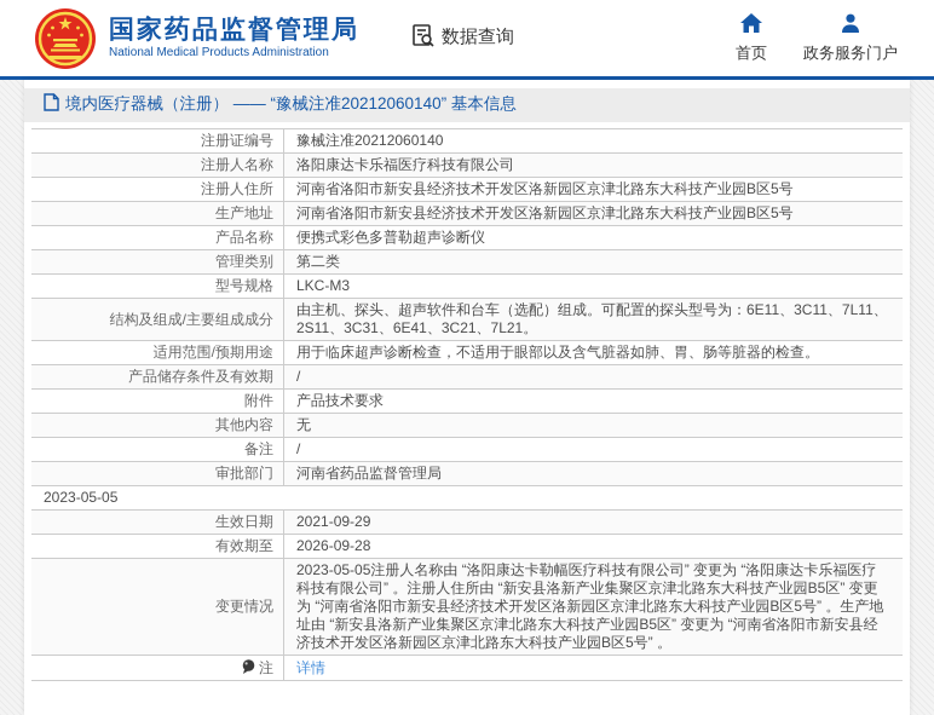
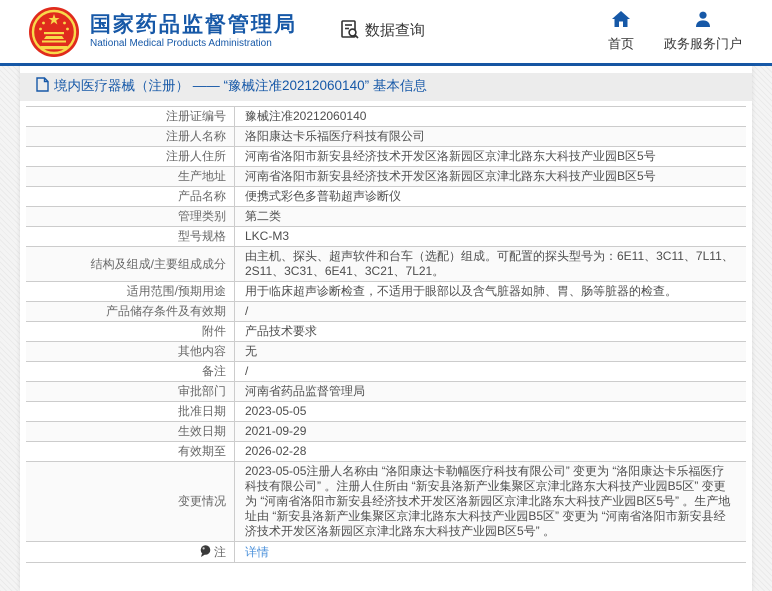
  国家药品监督管理局
  National Medical Products Administration
  数据查询
  首页
  政务服务门户
  境内医疗器械（注册） —— “豫械注准20212060140” 基本信息
  注册证编号
  豫械注准20212060140
  注册人名称
  洛阳康达卡乐福医疗科技有限公司
  注册人住所
  河南省洛阳市新安县经济技术开发区洛新园区京津北路东大科技产业园B区5号
  生产地址
  河南省洛阳市新安县经济技术开发区洛新园区京津北路东大科技产业园B区5号
  产品名称
  便携式彩色多普勒超声诊断仪
  管理类别
  第二类
  型号规格
  LKC-M3
  结构及组成/主要组成成分
  由主机、探头、超声软件和台车（选配）组成。可配置的探头型号为：6E11、3C11、7L11、2S11、3C31、6E41、3C21、7L21。
  适用范围/预期用途
  用于临床超声诊断检查，不适用于眼部以及含气脏器如肺、胃、肠等脏器的检查。
  产品储存条件及有效期
  /
  附件
  产品技术要求
  其他内容
  无
  备注
  /
  审批部门
  河南省药品监督管理局
+ 批准日期
  2023-05-05
  生效日期
  2021-09-29
  有效期至
- 2026-09-28
+ 2026-02-28
  变更情况
  2023-05-05注册人名称由 “洛阳康达卡勒幅医疗科技有限公司” 变更为 “洛阳康达卡乐福医疗科技有限公司” 。注册人住所由 “新安县洛新产业集聚区京津北路东大科技产业园B5区” 变更为 “河南省洛阳市新安县经济技术开发区洛新园区京津北路东大科技产业园B区5号” 。生产地址由 “新安县洛新产业集聚区京津北路东大科技产业园B5区” 变更为 “河南省洛阳市新安县经济技术开发区洛新园区京津北路东大科技产业园B区5号” 。
  注
  详情
